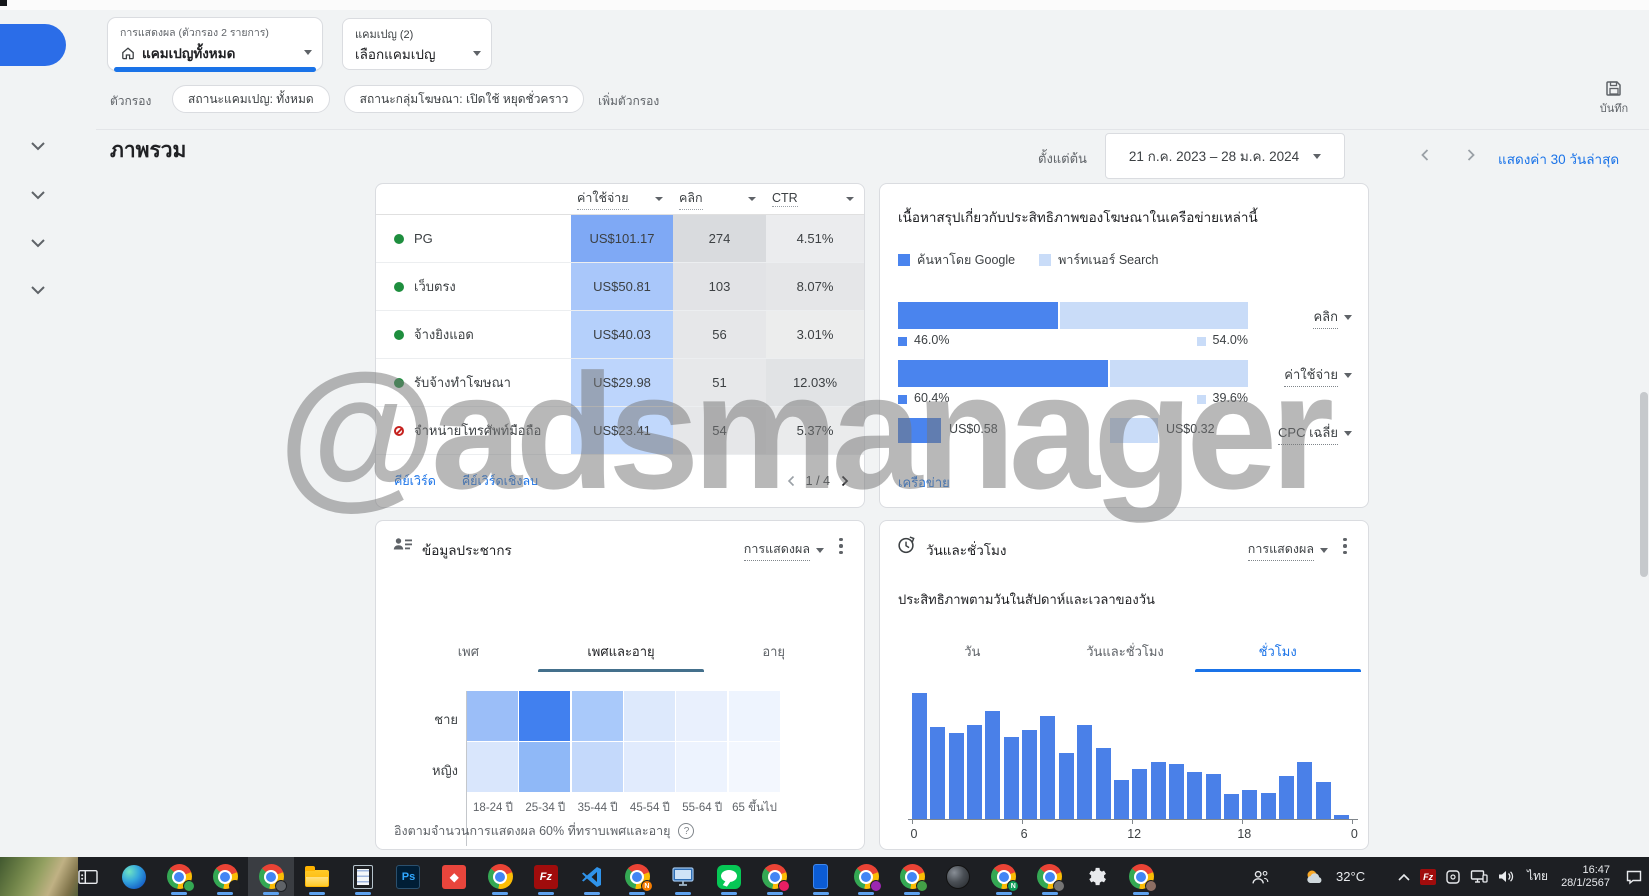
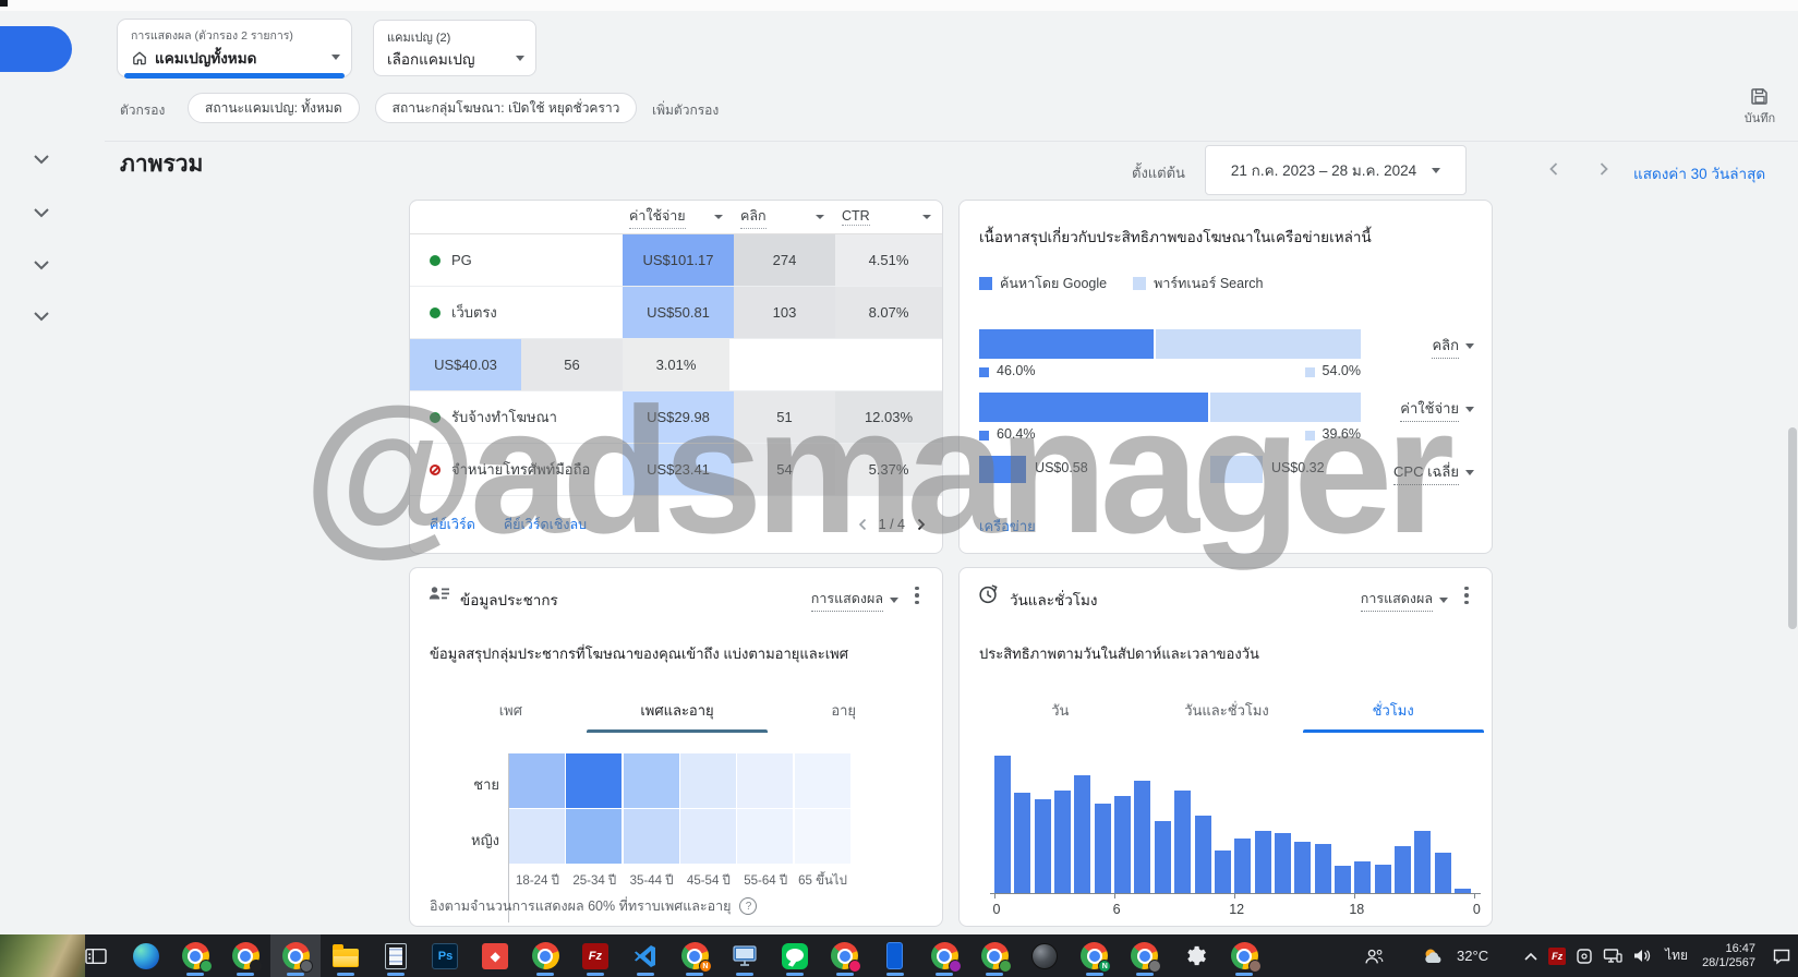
  การแสดงผล (ตัวกรอง 2 รายการ)
  แคมเปญทั้งหมด
  แคมเปญ (2)
  เลือกแคมเปญ
  ตัวกรอง
  สถานะแคมเปญ: ทั้งหมด
  สถานะกลุ่มโฆษณา: เปิดใช้ หยุดชั่วคราว
  เพิ่มตัวกรอง
  บันทึก
  ภาพรวม
  ตั้งแต่ต้น
  21 ก.ค. 2023 – 28 ม.ค. 2024
  แสดงค่า 30 วันล่าสุด
  ค่าใช้จ่าย
  คลิก
  CTR
  PG
  US$101.17
  274
  4.51%
  เว็บตรง
  US$50.81
  103
  8.07%
- จ้างยิงแอด
  US$40.03
  56
  3.01%
  รับจ้างทำโฆษณา
  US$29.98
  51
  12.03%
  จำหน่ายโทรศัพท์มือถือ
  US$23.41
  54
  5.37%
  คีย์เวิร์ด
  คีย์เวิร์ดเชิงลบ
  1 / 4
  เนื้อหาสรุปเกี่ยวกับประสิทธิภาพของโฆษณาในเครือข่ายเหล่านี้
  ค้นหาโดย Google
  พาร์ทเนอร์ Search
  46.0%
  54.0%
  คลิก
  60.4%
  39.6%
  ค่าใช้จ่าย
  US$0.58
  US$0.32
  CPC เฉลี่ย
  เครือข่าย
  ข้อมูลประชากร
  การแสดงผล
+ ข้อมูลสรุปกลุ่มประชากรที่โฆษณาของคุณเข้าถึง แบ่งตามอายุและเพศ
  เพศ
  เพศและอายุ
  อายุ
  ชาย
  หญิง
  18-24 ปี
  25-34 ปี
  35-44 ปี
  45-54 ปี
  55-64 ปี
  65 ขึ้นไป
  อิงตามจำนวนการแสดงผล 60% ที่ทราบเพศและอายุ
  ?
  วันและชั่วโมง
  การแสดงผล
  ประสิทธิภาพตามวันในสัปดาห์และเวลาของวัน
  วัน
  วันและชั่วโมง
  ชั่วโมง
  0
  6
  12
  18
  0
  @adsmanager
  Ps
  ◆
  Fz
  32°C
  Fz
  ไทย
  16:47
  28/1/2567
